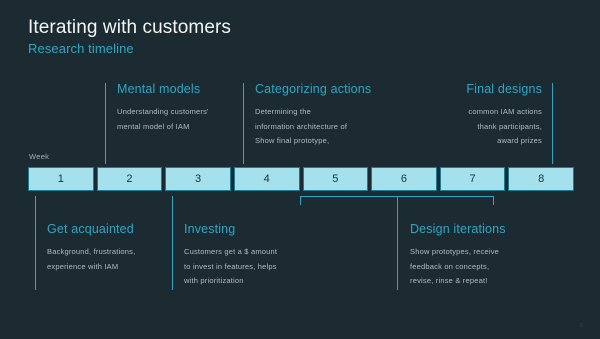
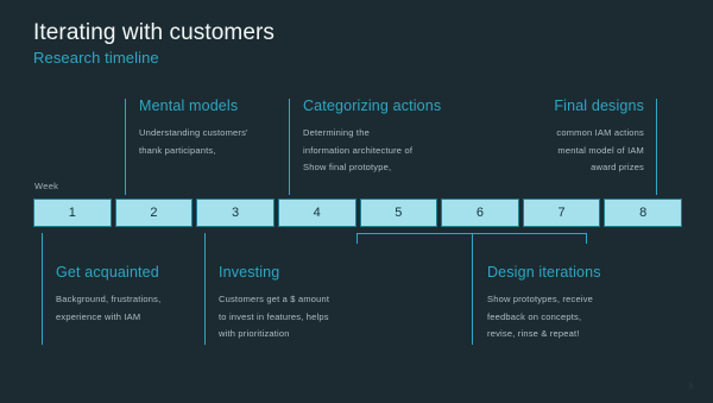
  Iterating with customers
  Research timeline
  Mental models
  Understanding customers'
- mental model of IAM
+ thank participants,
  Categorizing actions
  Determining the
  information architecture of
  Show final prototype,
  Final designs
  common IAM actions
- thank participants,
+ mental model of IAM
  award prizes
  Week
  1
  2
  3
  4
  5
  6
  7
  8
  Get acquainted
  Background, frustrations,
  experience with IAM
  Investing
  Customers get a $ amount
  to invest in features, helps
  with prioritization
  Design iterations
  Show prototypes, receive
  feedback on concepts,
  revise, rinse & repeat!
